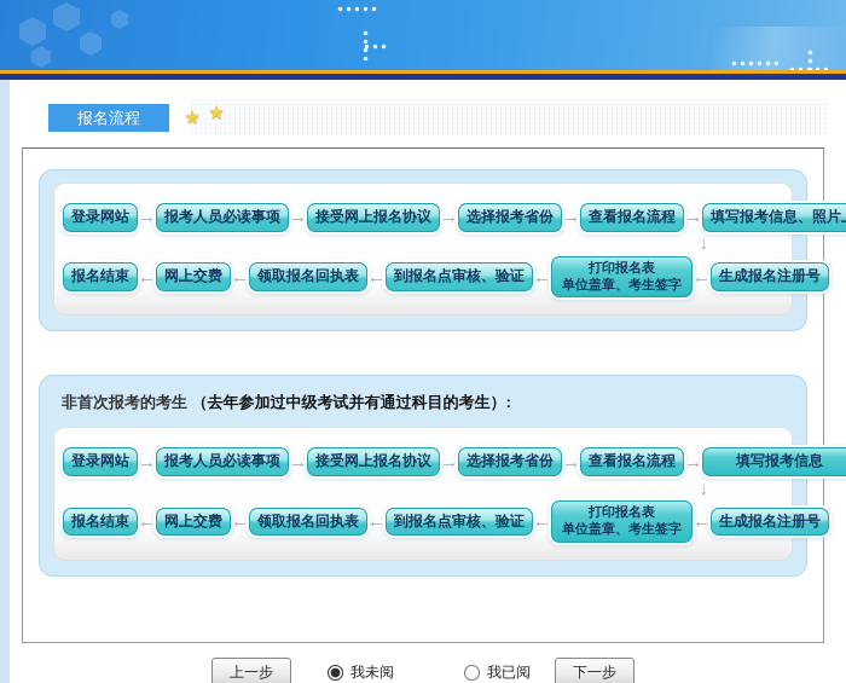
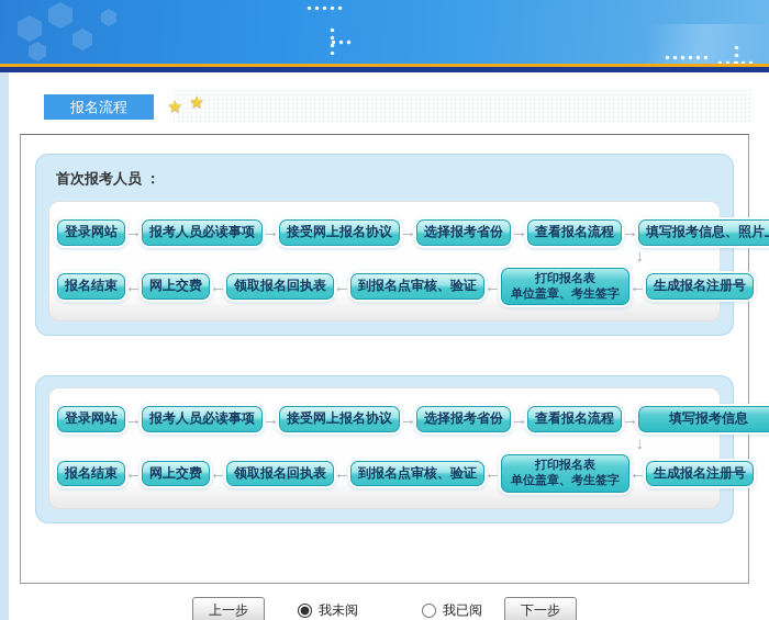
  报名流程 ★ ★
+ 首次报考人员 ：
  登录网站
  →
  报考人员必读事项
  →
  接受网上报名协议
  →
  选择报考省份
  →
  查看报名流程
  →
  填写报考信息、照片
  ↓
  报名结束
  ←
  网上交费
  ←
  领取报名回执表
  ←
  到报名点审核、验证
  ←
  打印报名表
  单位盖章、考生签字
  ←
  生成报名注册号
- 非首次报考的考生 （去年参加过中级考试并有通过科目的考生）:
  登录网站
  →
  报考人员必读事项
  →
  接受网上报名协议
  →
  选择报考省份
  →
  查看报名流程
  →
  填写报考信息
  ↓
  报名结束
  ←
  网上交费
  ←
  领取报名回执表
  ←
  到报名点审核、验证
  ←
  打印报名表
  单位盖章、考生签字
  ←
  生成报名注册号
  上一步
  我未阅
  我已阅
  下一步
